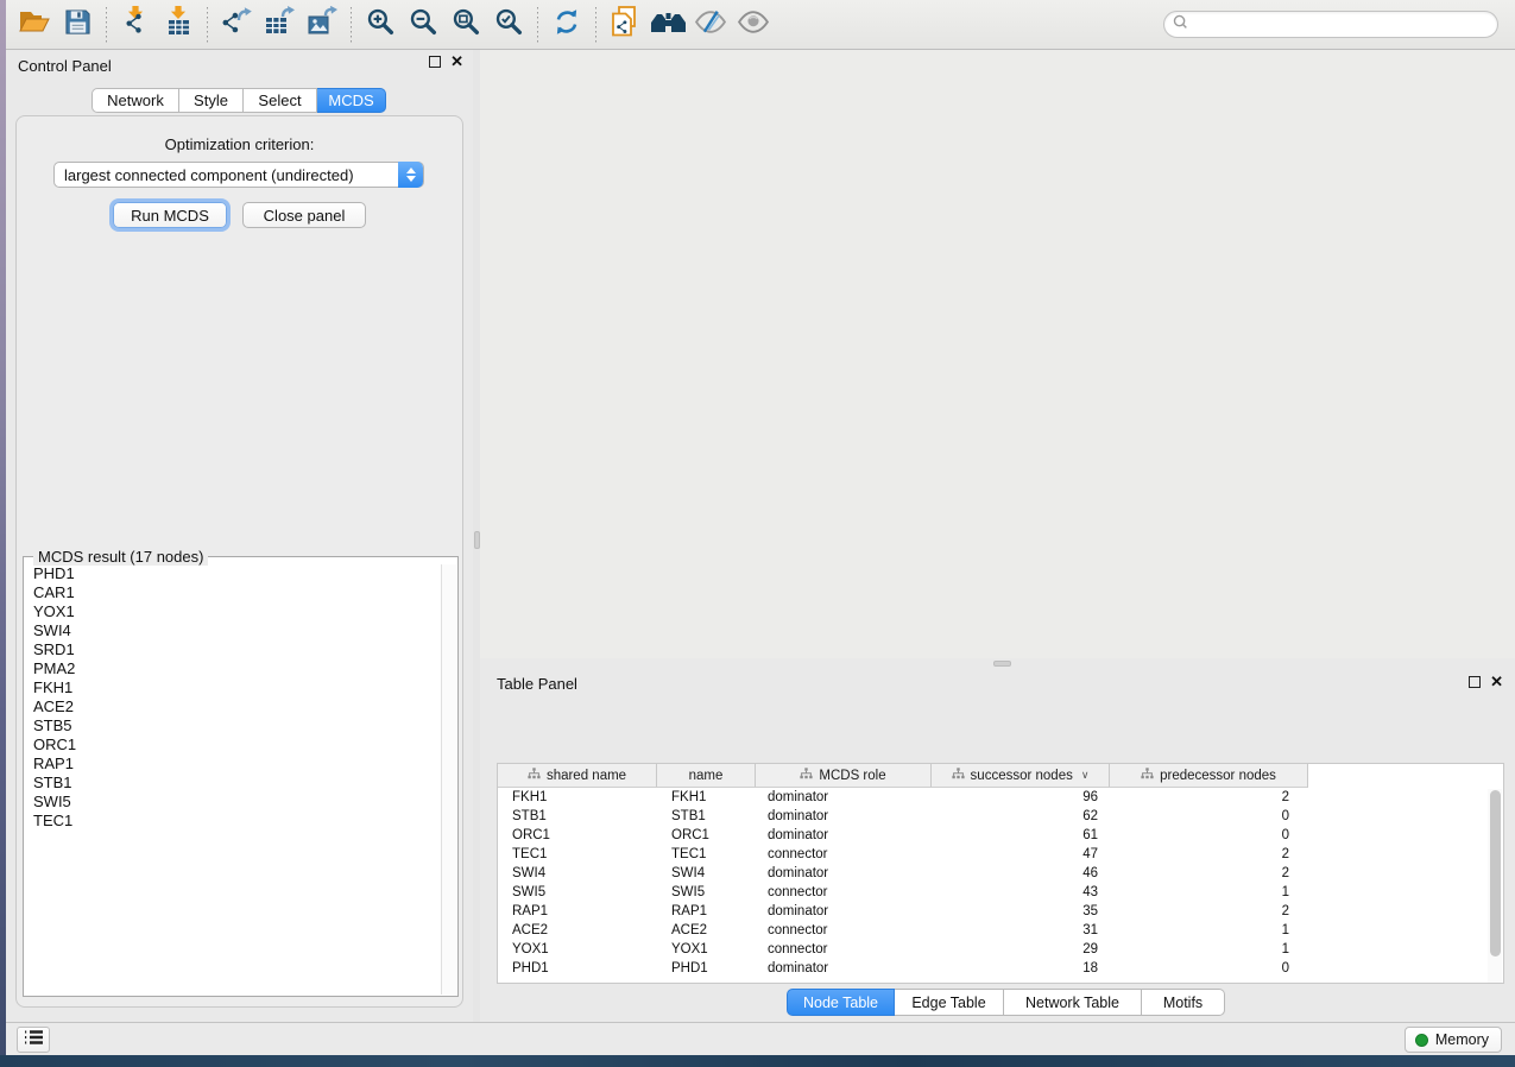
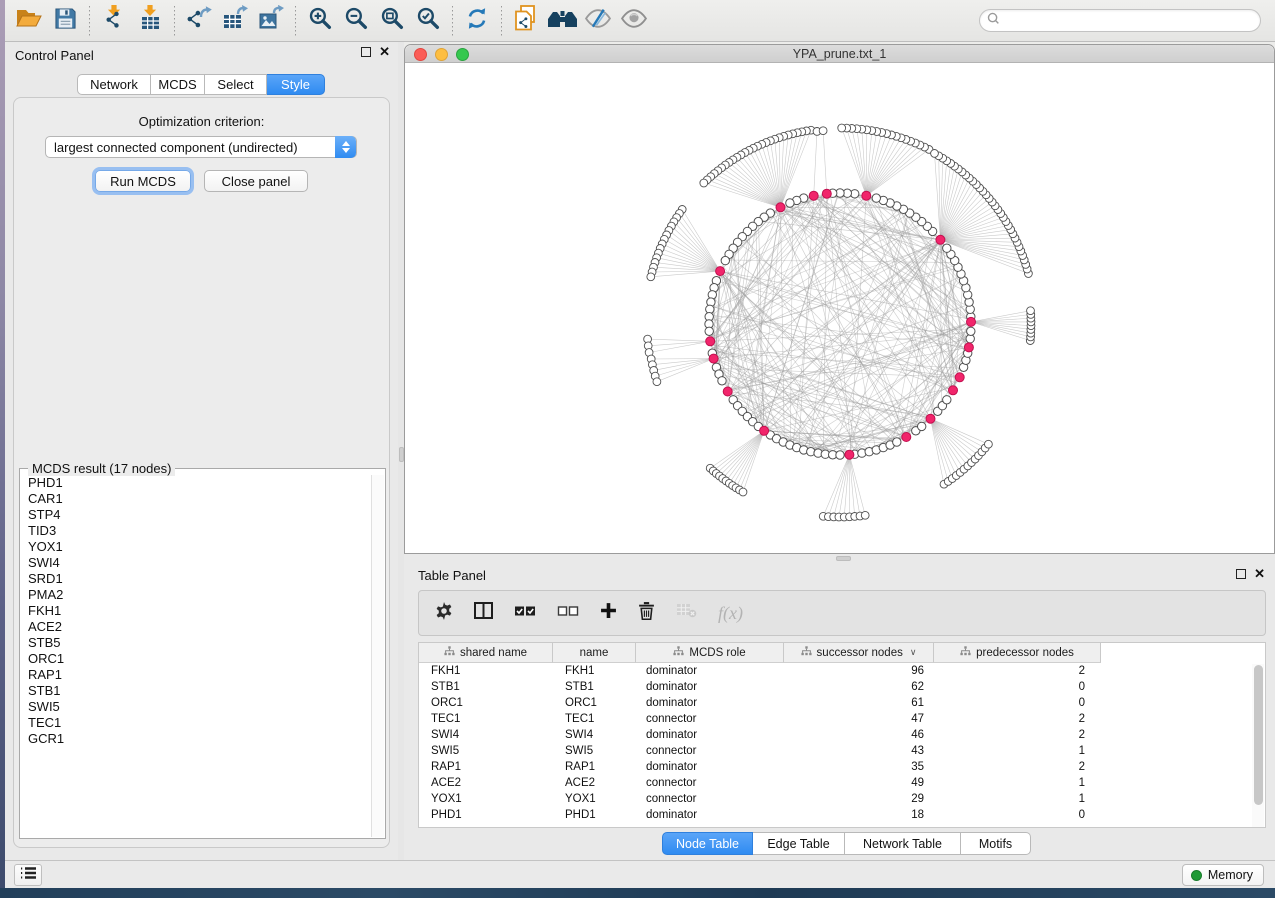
  Control Panel
  ✕
  Network
- Style
+ MCDS
  Select
- MCDS
+ Style
  Optimization criterion:
  largest connected component (undirected)
  Run MCDS
  Close panel
  MCDS result (17 nodes)
  PHD1
  CAR1
+ STP4
+ TID3
  YOX1
  SWI4
  SRD1
  PMA2
  FKH1
  ACE2
  STB5
  ORC1
  RAP1
  STB1
  SWI5
  TEC1
+ GCR1
+ YPA_prune.txt_1
  Table Panel
  ✕
+ f(x)
  shared name
  name
  MCDS role
  successor nodes
  ∨
  predecessor nodes
  FKH1
  FKH1
  dominator
  96
  2
  STB1
  STB1
  dominator
  62
  0
  ORC1
  ORC1
  dominator
  61
  0
  TEC1
  TEC1
  connector
  47
  2
  SWI4
  SWI4
  dominator
  46
  2
  SWI5
  SWI5
  connector
  43
  1
  RAP1
  RAP1
  dominator
  35
  2
  ACE2
  ACE2
  connector
- 31
+ 49
  1
  YOX1
  YOX1
  connector
  29
  1
  PHD1
  PHD1
  dominator
  18
  0
  Node Table
  Edge Table
  Network Table
  Motifs
  Memory
